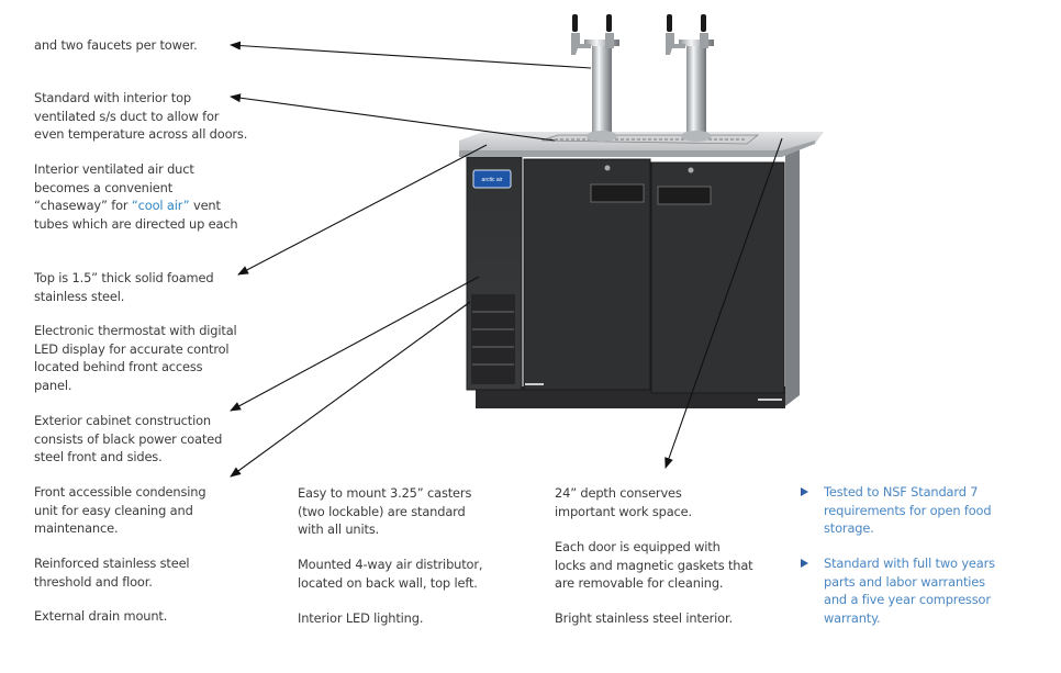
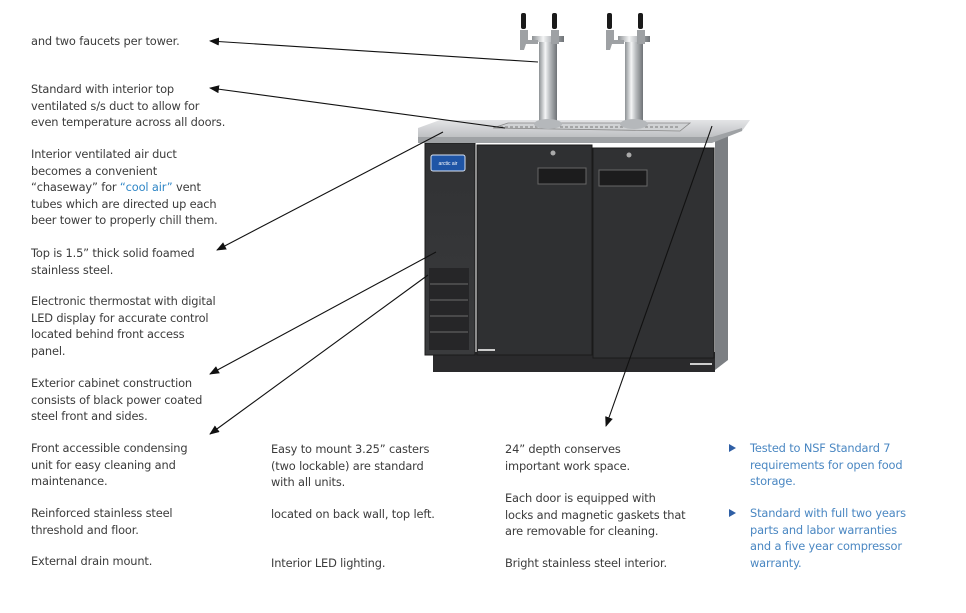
  and two faucets per tower.
  Standard with interior top
  ventilated s/s duct to allow for
  even temperature across all doors.
  Interior ventilated air duct
  becomes a convenient
  “chaseway” for “cool air” vent
  tubes which are directed up each
+ beer tower to properly chill them.
  Top is 1.5” thick solid foamed
  stainless steel.
  Electronic thermostat with digital
  LED display for accurate control
  located behind front access
  panel.
  Exterior cabinet construction
  consists of black power coated
  steel front and sides.
  Front accessible condensing
  unit for easy cleaning and
  maintenance.
  Reinforced stainless steel
  threshold and floor.
  External drain mount.
  Easy to mount 3.25” casters
  (two lockable) are standard
  with all units.
- Mounted 4-way air distributor,
  located on back wall, top left.
  Interior LED lighting.
  24” depth conserves
  important work space.
  Each door is equipped with
  locks and magnetic gaskets that
  are removable for cleaning.
  Bright stainless steel interior.
  Tested to NSF Standard 7
  requirements for open food
  storage.
  Standard with full two years
  parts and labor warranties
  and a five year compressor
  warranty.
